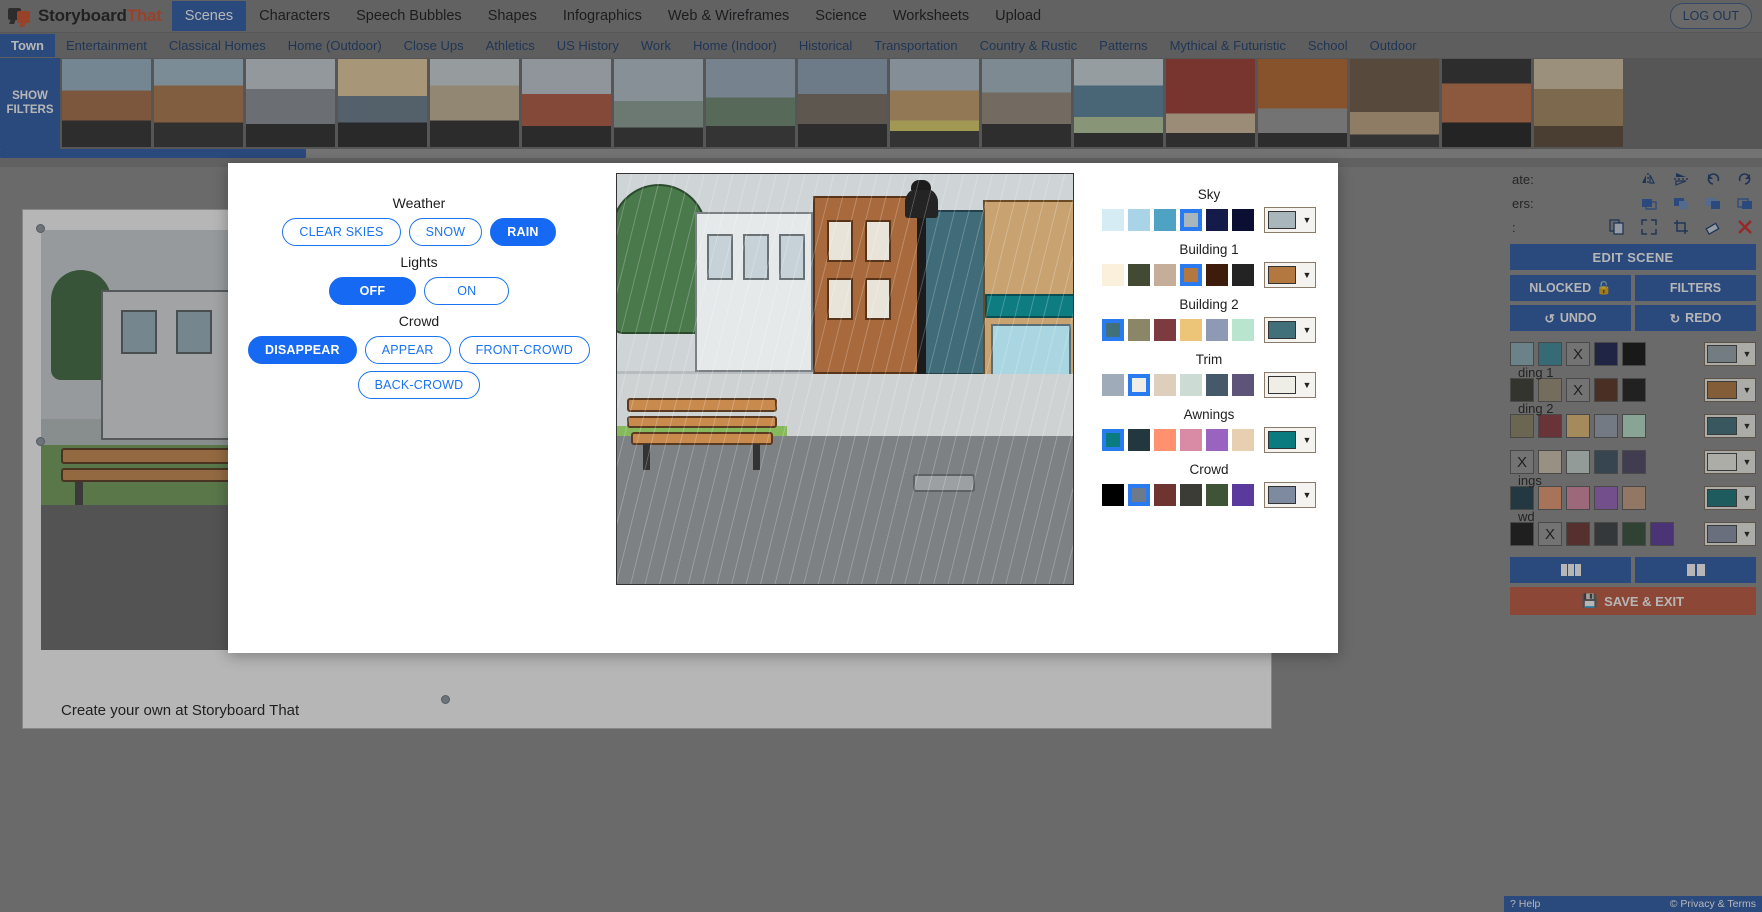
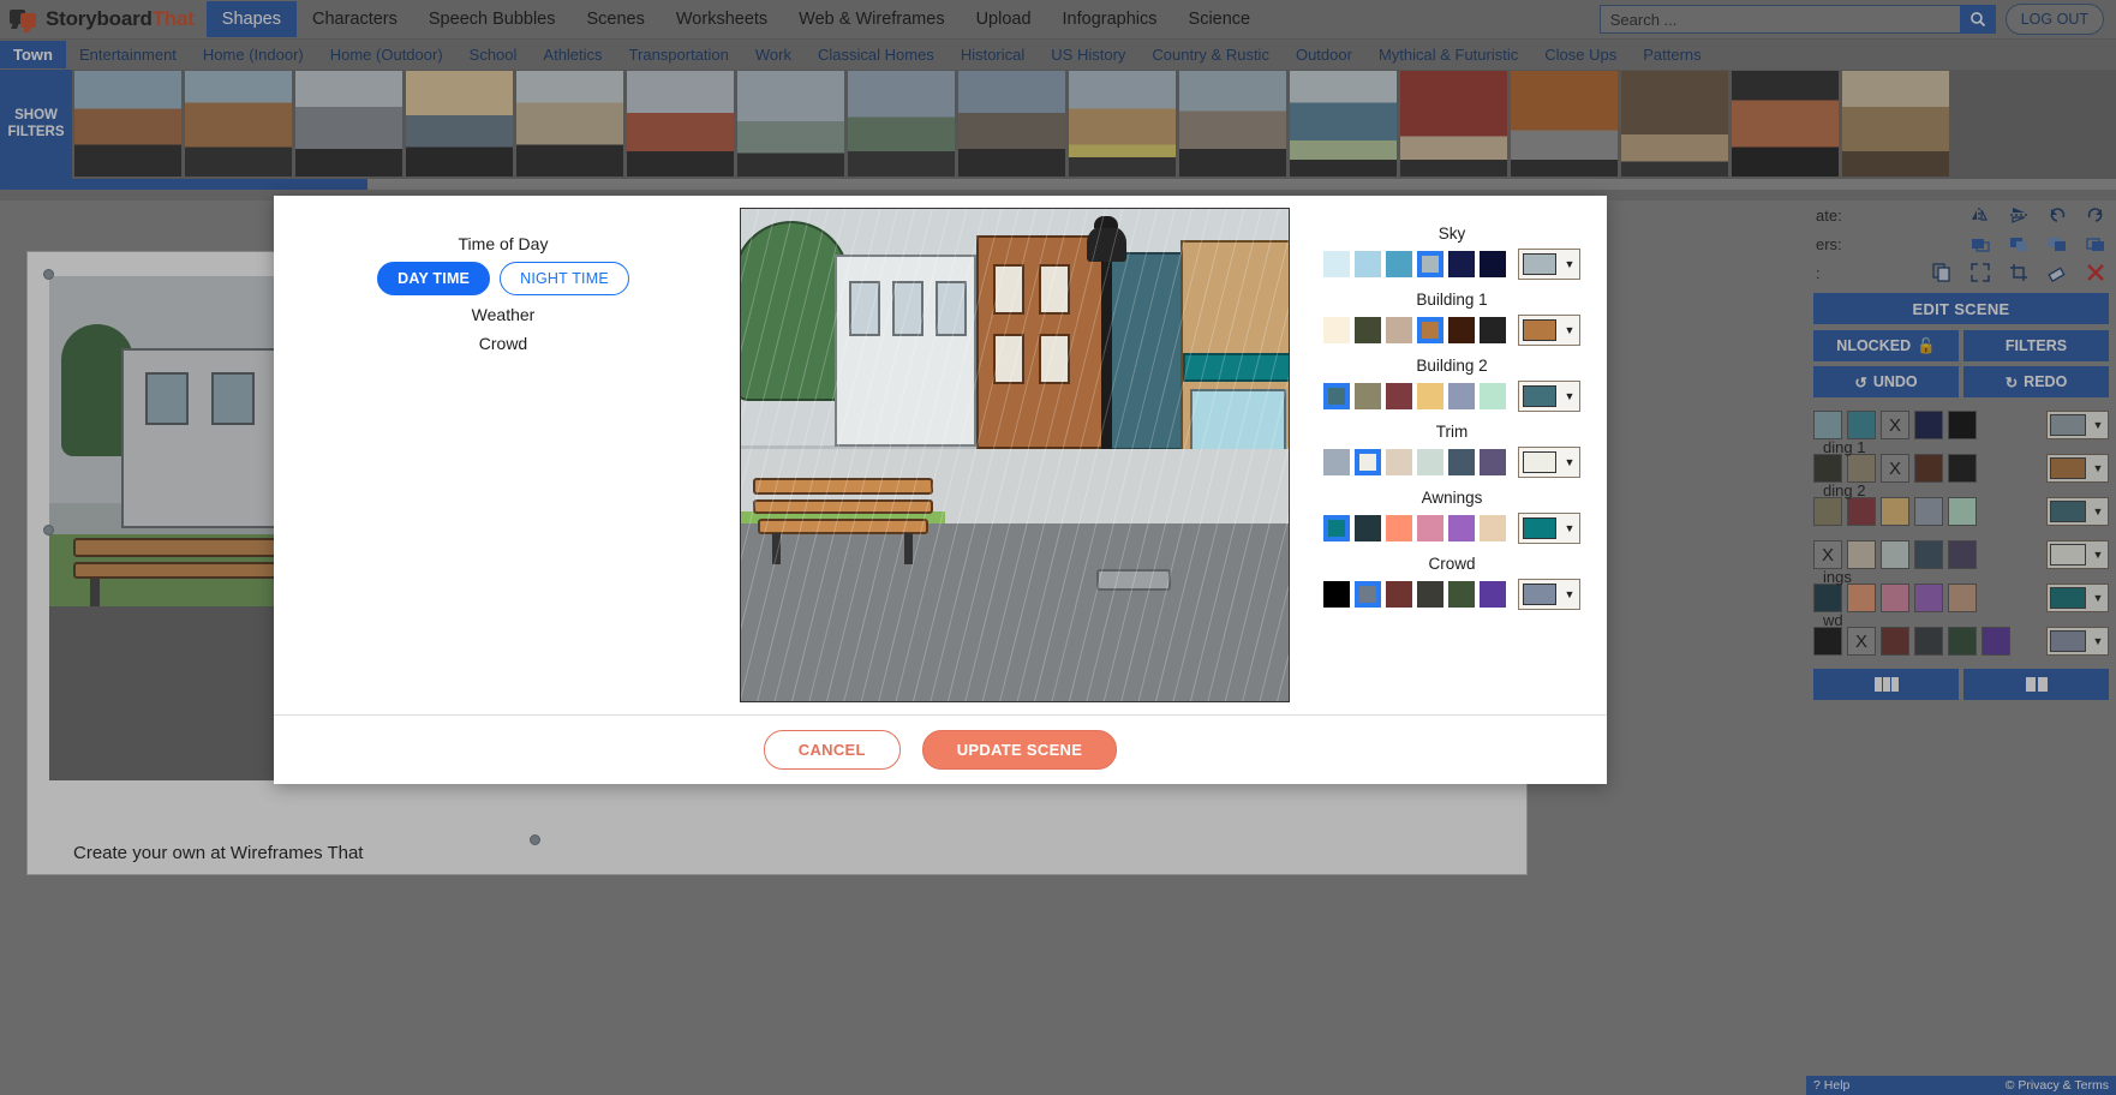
  StoryboardThat
- Scenes
+ Shapes
  Characters
  Speech Bubbles
- Shapes
+ Scenes
- Infographics
+ Worksheets
  Web & Wireframes
- Science
+ Upload
- Worksheets
+ Infographics
- Upload
+ Science
+ Search ...
  LOG OUT
  Town
  Entertainment
- Classical Homes
+ Home (Indoor)
  Home (Outdoor)
- Close Ups
+ School
  Athletics
- US History
+ Transportation
  Work
- Home (Indoor)
+ Classical Homes
  Historical
- Transportation
+ US History
  Country & Rustic
- Patterns
+ Outdoor
  Mythical & Futuristic
- School
+ Close Ups
- Outdoor
+ Patterns
  SHOW
  FILTERS
- Create your own at Storyboard That
+ Create your own at Wireframes That
  ate:
  ers:
  :
  EDIT SCENE
  NLOCKED
  🔓
  FILTERS
  ↺
  UNDO
  ↻
  REDO
  X
  ▼
  ding 1
  X
  ▼
  ding 2
  ▼
  X
  ▼
  ings
  ▼
  wd
  X
  ▼
- 💾
- SAVE & EXIT
  ? Help
  © Privacy & Terms
+ Time of Day
+ DAY TIME
+ NIGHT TIME
  Weather
- CLEAR SKIES
- SNOW
- RAIN
- Lights
- OFF
- ON
  Crowd
- DISAPPEAR
- APPEAR
- FRONT-CROWD
- BACK-CROWD
  Sky
  ▼
  Building 1
  ▼
  Building 2
  ▼
  Trim
  ▼
  Awnings
  ▼
  Crowd
  ▼
+ CANCEL
+ UPDATE SCENE
